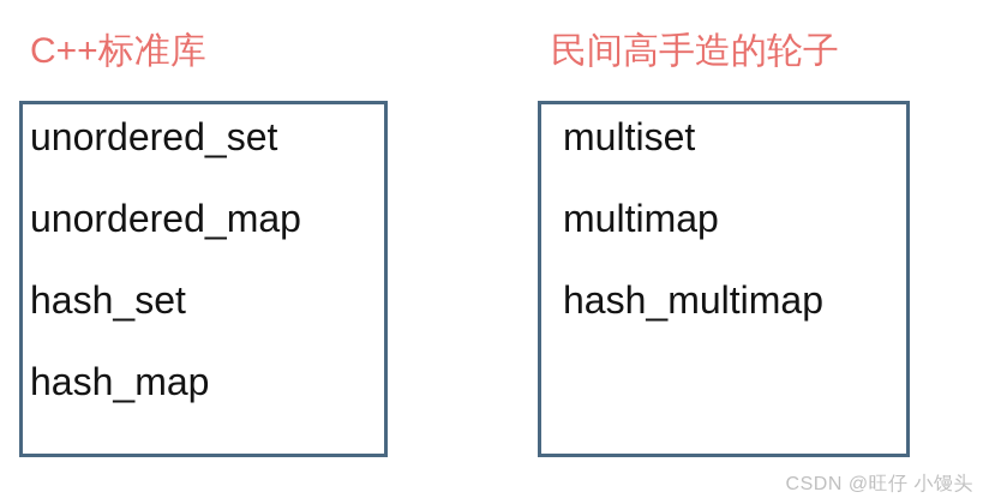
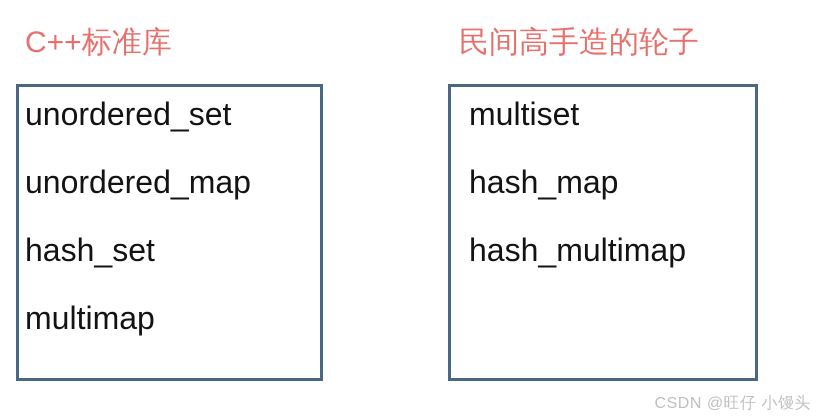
  C++标准库
  unordered_set
  unordered_map
  hash_set
- hash_map
+ multimap
  民间高手造的轮子
  multiset
- multimap
+ hash_map
  hash_multimap
  CSDN @旺仔 小馒头
